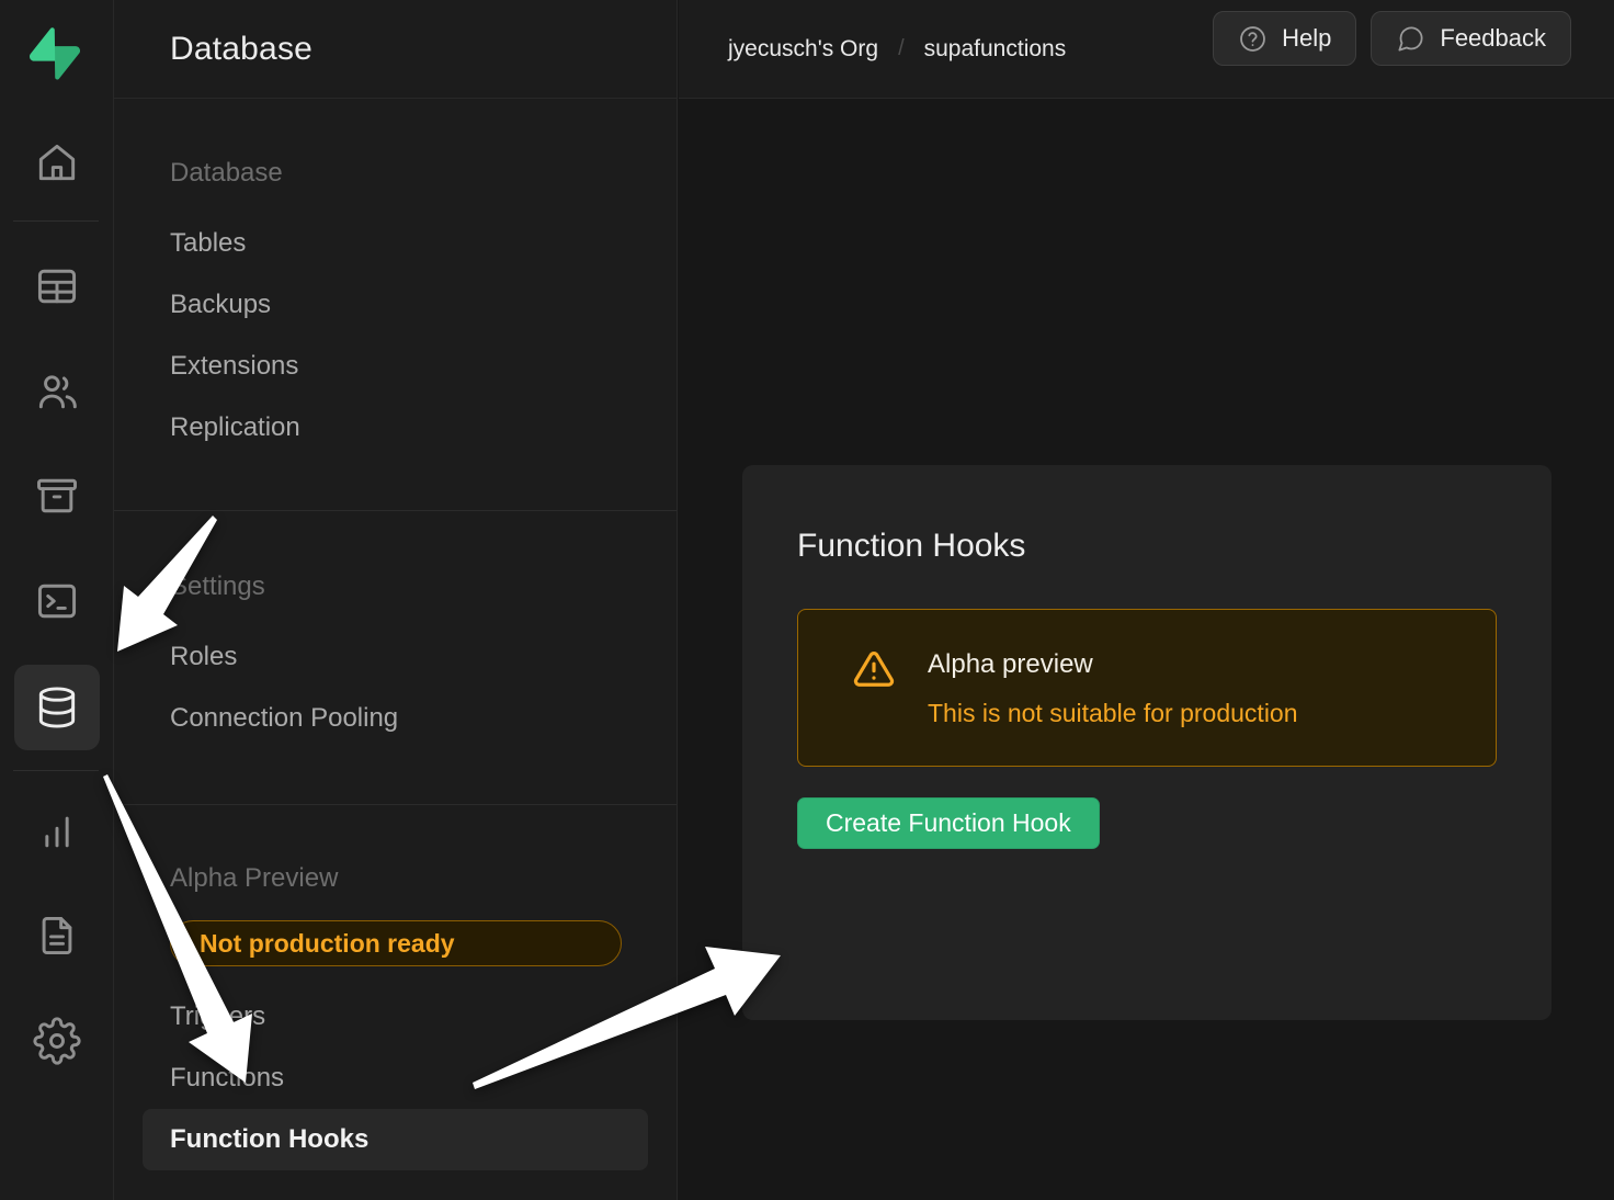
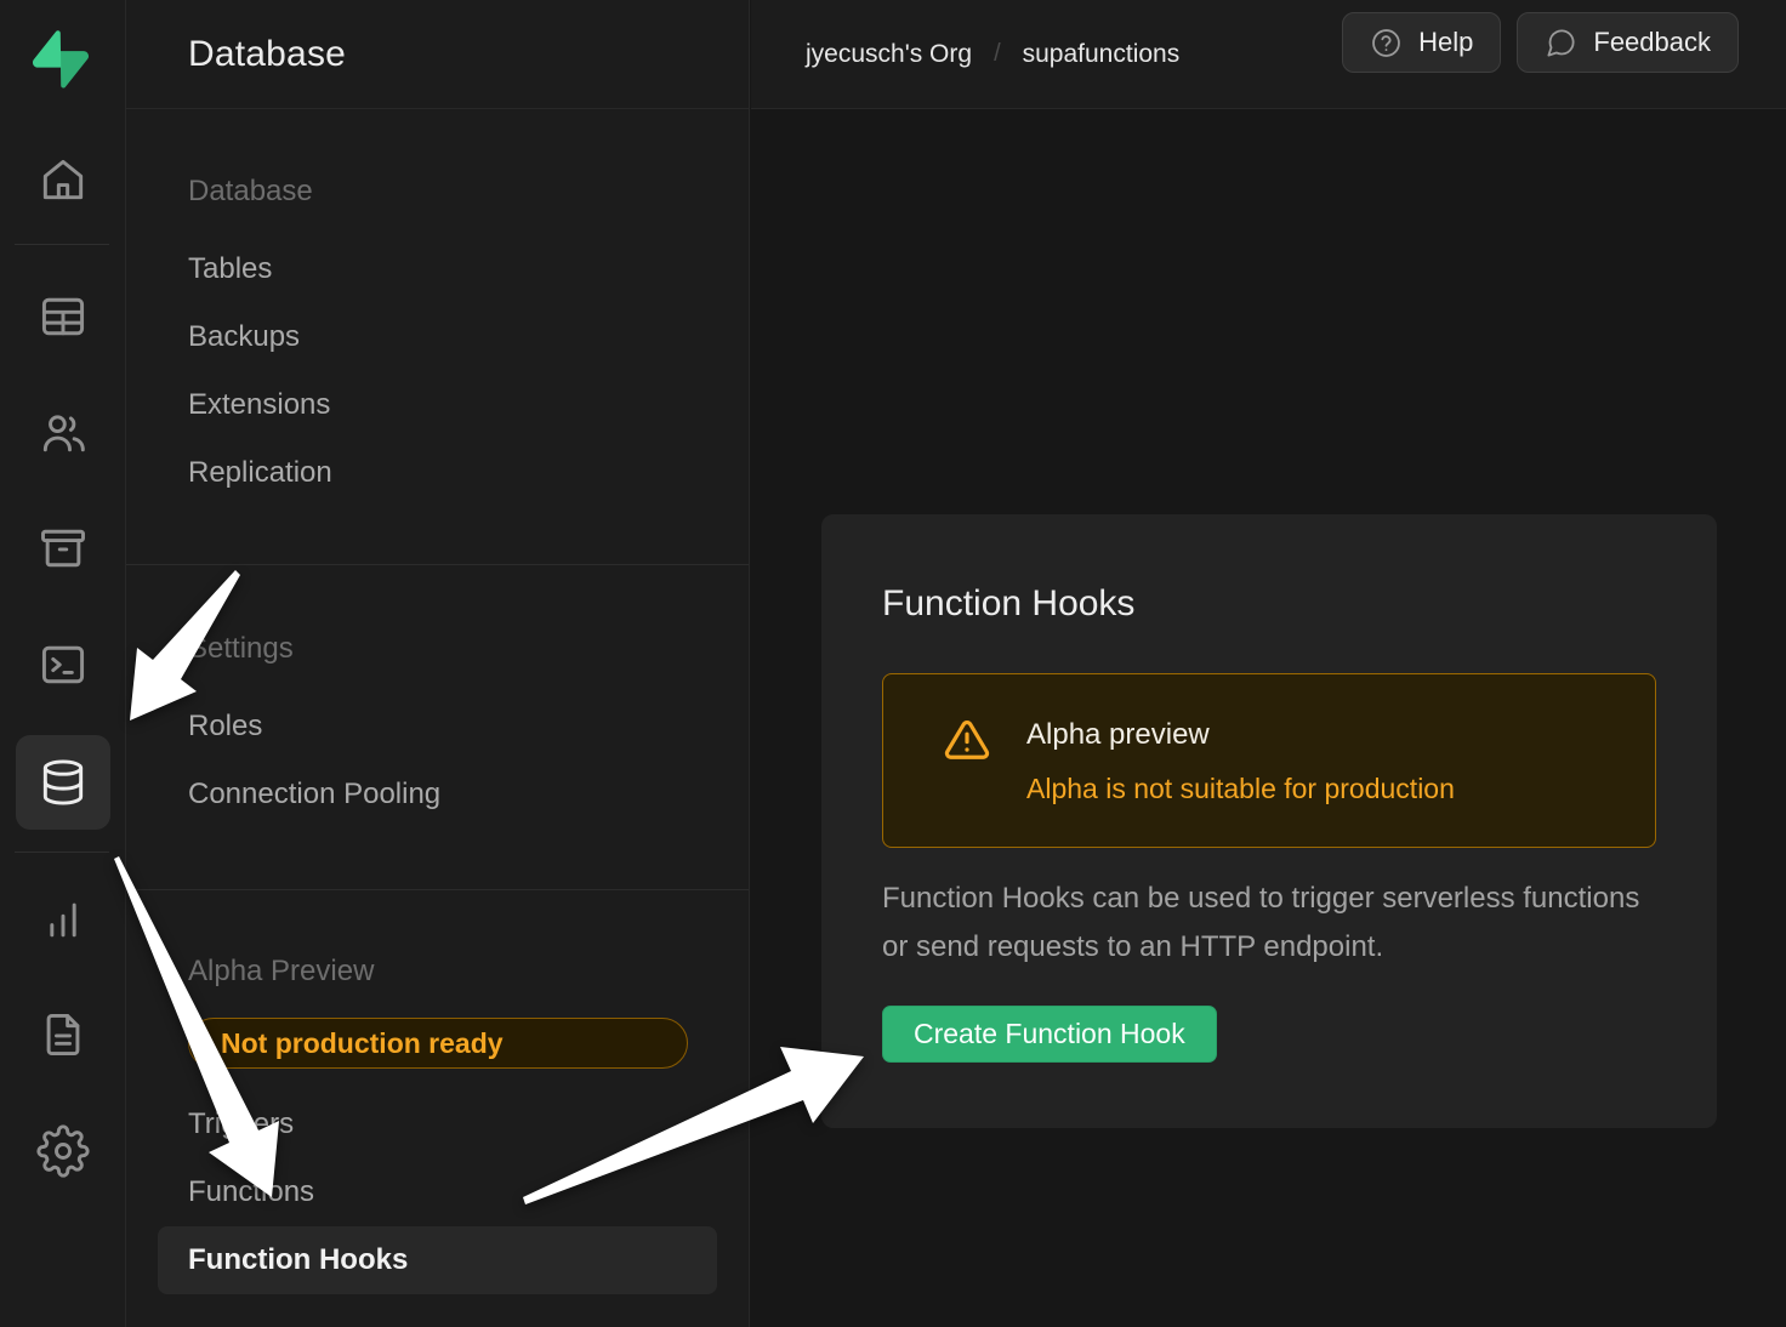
  Database
  Database
  Tables
  Backups
  Extensions
  Replication
  ettings
  Roles
  Connection Pooling
  Alpha Preview
  Not production ready
  Functons
  Function Hooks
  jyecusch's Org
  /
  supafunctions
  Help
  Feedback
  Function Hooks
  Alpha preview
- This is not suitable for production
+ Alpha is not suitable for production
+ Function Hooks can be used to trigger serverless functions or send requests to an HTTP endpoint.
  Create Function Hook
